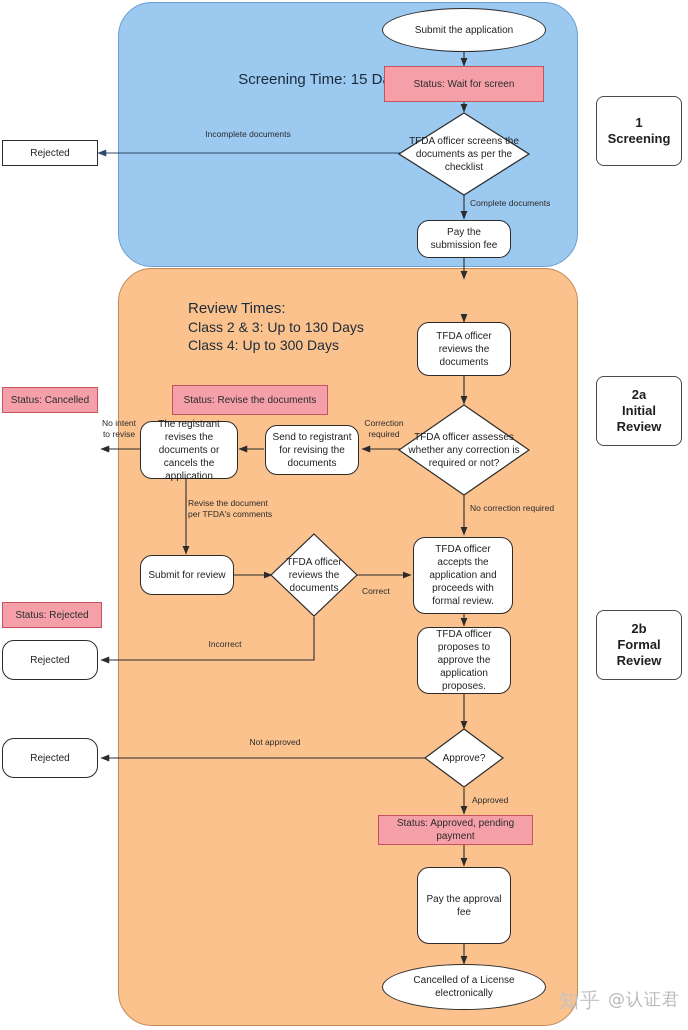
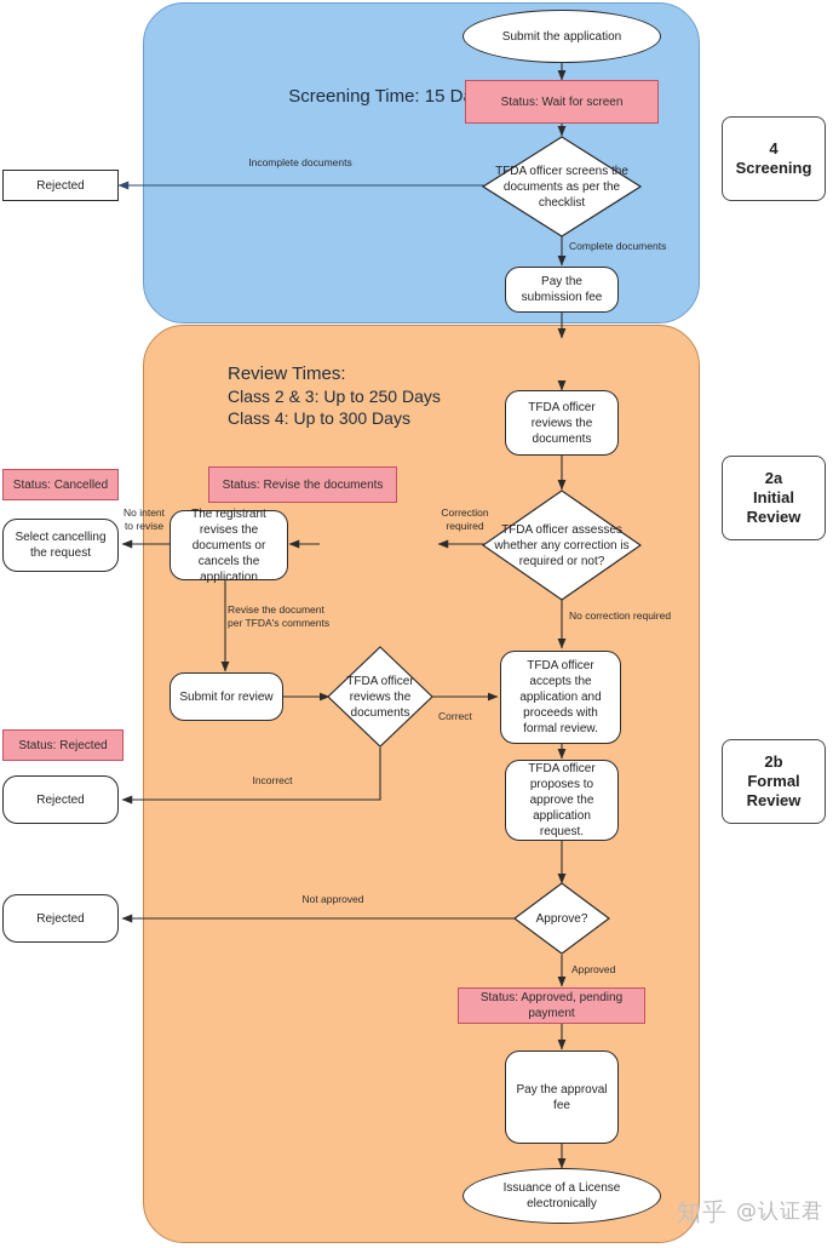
  Screening Time: 15 D
  Review Times:
- Class 2 & 3: Up to 130 Days
+ Class 2 & 3: Up to 250 Days
  Class 4: Up to 300 Days
  Submit the application
  Status: Wait for screen
  TFDA officer screens the documents as per the checklist
  Rejected
  Pay the submission fee
  TFDA officer reviews the documents
  TFDA officer assesses whether any correction is required or not?
  Status: Revise the documents
- Send to registrant for revising the documents
  The registrant revises the documents or cancels the application
  Status: Cancelled
+ Select cancelling the request
  Submit for review
  TFDA officer reviews the documents
  Status: Rejected
  Rejected
  TFDA officer accepts the application and proceeds with formal review.
- TFDA officer proposes to approve the application proposes.
+ TFDA officer proposes to approve the application request.
  Approve?
  Rejected
  Status: Approved, pending payment
  Pay the approval fee
- Cancelled of a License electronically
+ Issuance of a License electronically
  Incomplete documents
  Complete documents
  Correction
  required
  No correction required
  No intent
  to revise
  Revise the document
  per TFDA's comments
  Correct
  Incorrect
  Not approved
  Approved
- 1
+ 4
  Screening
  2a
  Initial
  Review
  2b
  Formal
  Review
  知乎
  @认证君
